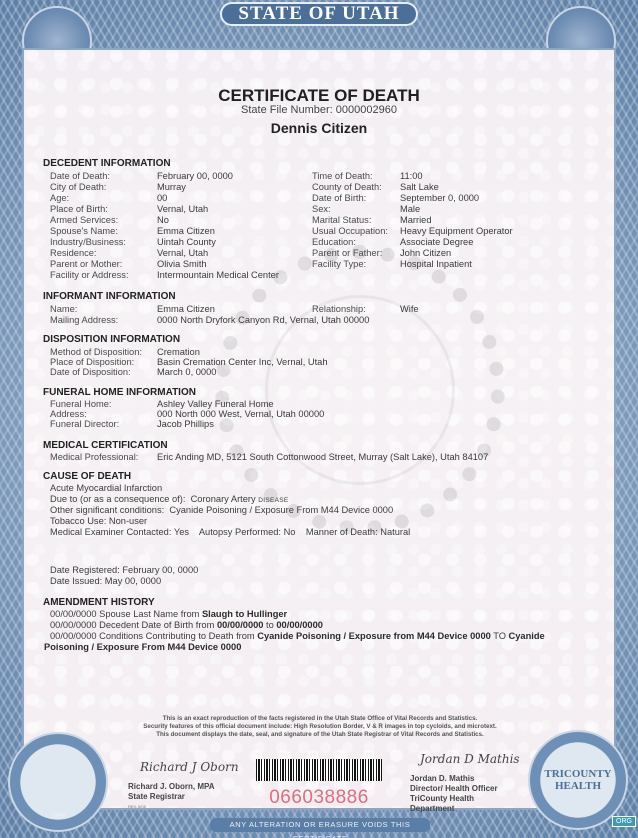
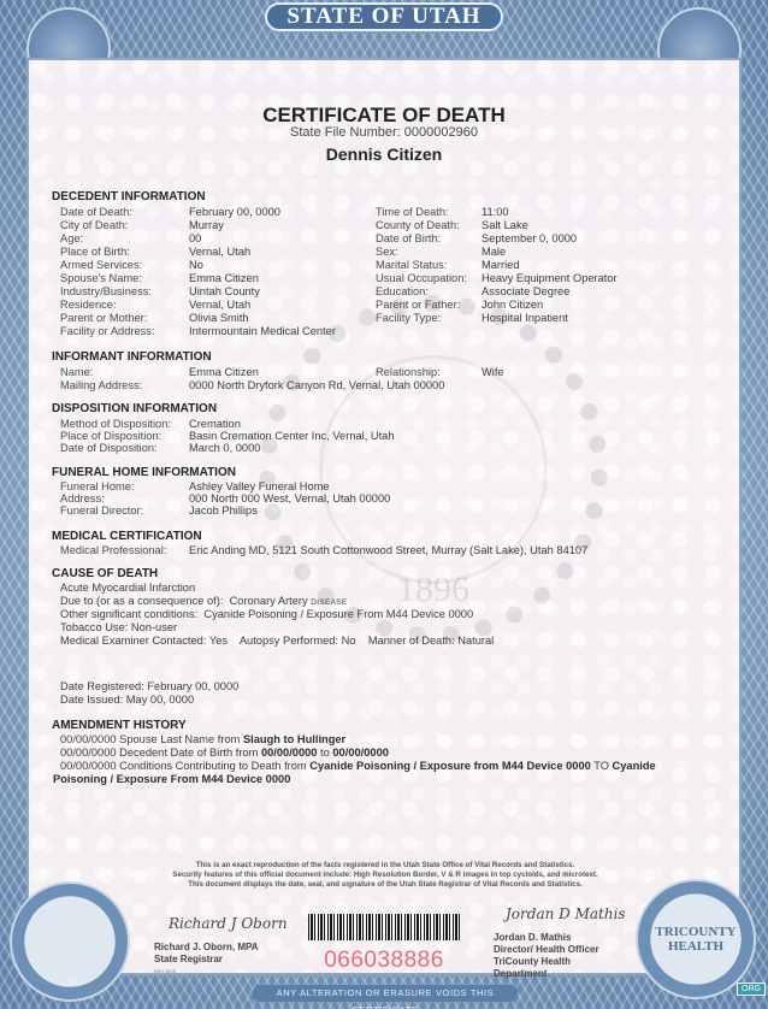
  STATE OF UTAH
+ 1896
  CERTIFICATE OF DEATH
  State File Number: 0000002960
  Dennis Citizen
  DECEDENT INFORMATION
  Date of Death:
  February 00, 0000
  City of Death:
  Murray
  Age:
  00
  Place of Birth:
  Vernal, Utah
  Armed Services:
  No
  Spouse's Name:
  Emma Citizen
  Industry/Business:
  Uintah County
  Residence:
  Vernal, Utah
  Parent or Mother:
  Olivia Smith
  Facility or Address:
  Intermountain Medical Center
  Time of Death:
  11:00
  County of Death:
  Salt Lake
  Date of Birth:
  September 0, 0000
  Sex:
  Male
  Marital Status:
  Married
  Usual Occupation:
  Heavy Equipment Operator
  Education:
  Associate Degree
  Parent or Father:
  John Citizen
  Facility Type:
  Hospital Inpatient
  INFORMANT INFORMATION
  Name:
  Emma Citizen
  Relationship:
  Wife
  Mailing Address:
  0000 North Dryfork Canyon Rd, Vernal, Utah 00000
  DISPOSITION INFORMATION
  Method of Disposition:
  Cremation
  Place of Disposition:
  Basin Cremation Center Inc, Vernal, Utah
  Date of Disposition:
  March 0, 0000
  FUNERAL HOME INFORMATION
  Funeral Home:
  Ashley Valley Funeral Home
  Address:
  000 North 000 West, Vernal, Utah 00000
  Funeral Director:
  Jacob Phillips
  MEDICAL CERTIFICATION
  Medical Professional:
  Eric Anding MD, 5121 South Cottonwood Street, Murray (Salt Lake), Utah 84107
  CAUSE OF DEATH
  Acute Myocardial Infarction
  Due to (or as a consequence of): Coronary Artery
  Other significant conditions: Cyanide Poisoning / Exposure From M44 Device 0000
  Tobacco Use: Non-user
  Medical Examiner Contacted: Yes Autopsy Performed: No Manner of Death: Natural
  Date Registered: February 00, 0000
  Date Issued: May 00, 0000
  AMENDMENT HISTORY
  00/00/0000 Spouse Last Name from Slaugh to Hullinger
  00/00/0000 Decedent Date of Birth from 00/00/0000 to 00/00/0000
  00/00/0000 Conditions Contributing to Death from Cyanide Poisoning / Exposure from M44 Device 0000 TO Cyanide
  Poisoning / Exposure From M44 Device 0000
  Richard J Oborn
  Richard J. Oborn, MPA
  State Registrar
  066038886
  Jordan D Mathis
  Jordan D. Mathis
  Director/ Health Officer
  TriCounty Health
  Department
  TRICOUNTY
  HEALTH
  ANY ALTERATION OR ERASURE VOIDS THIS
